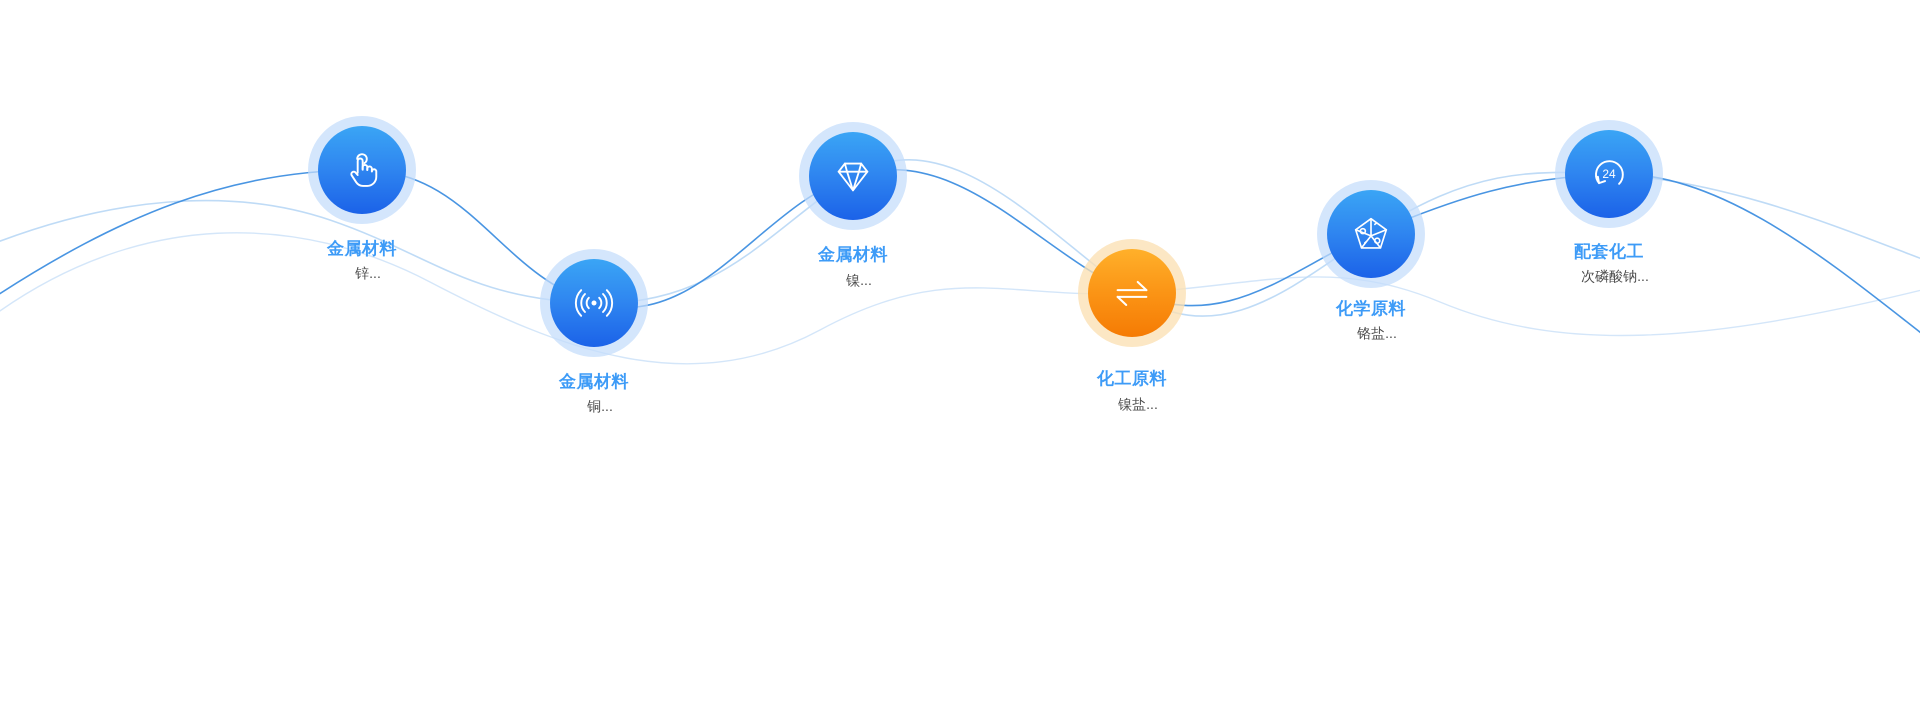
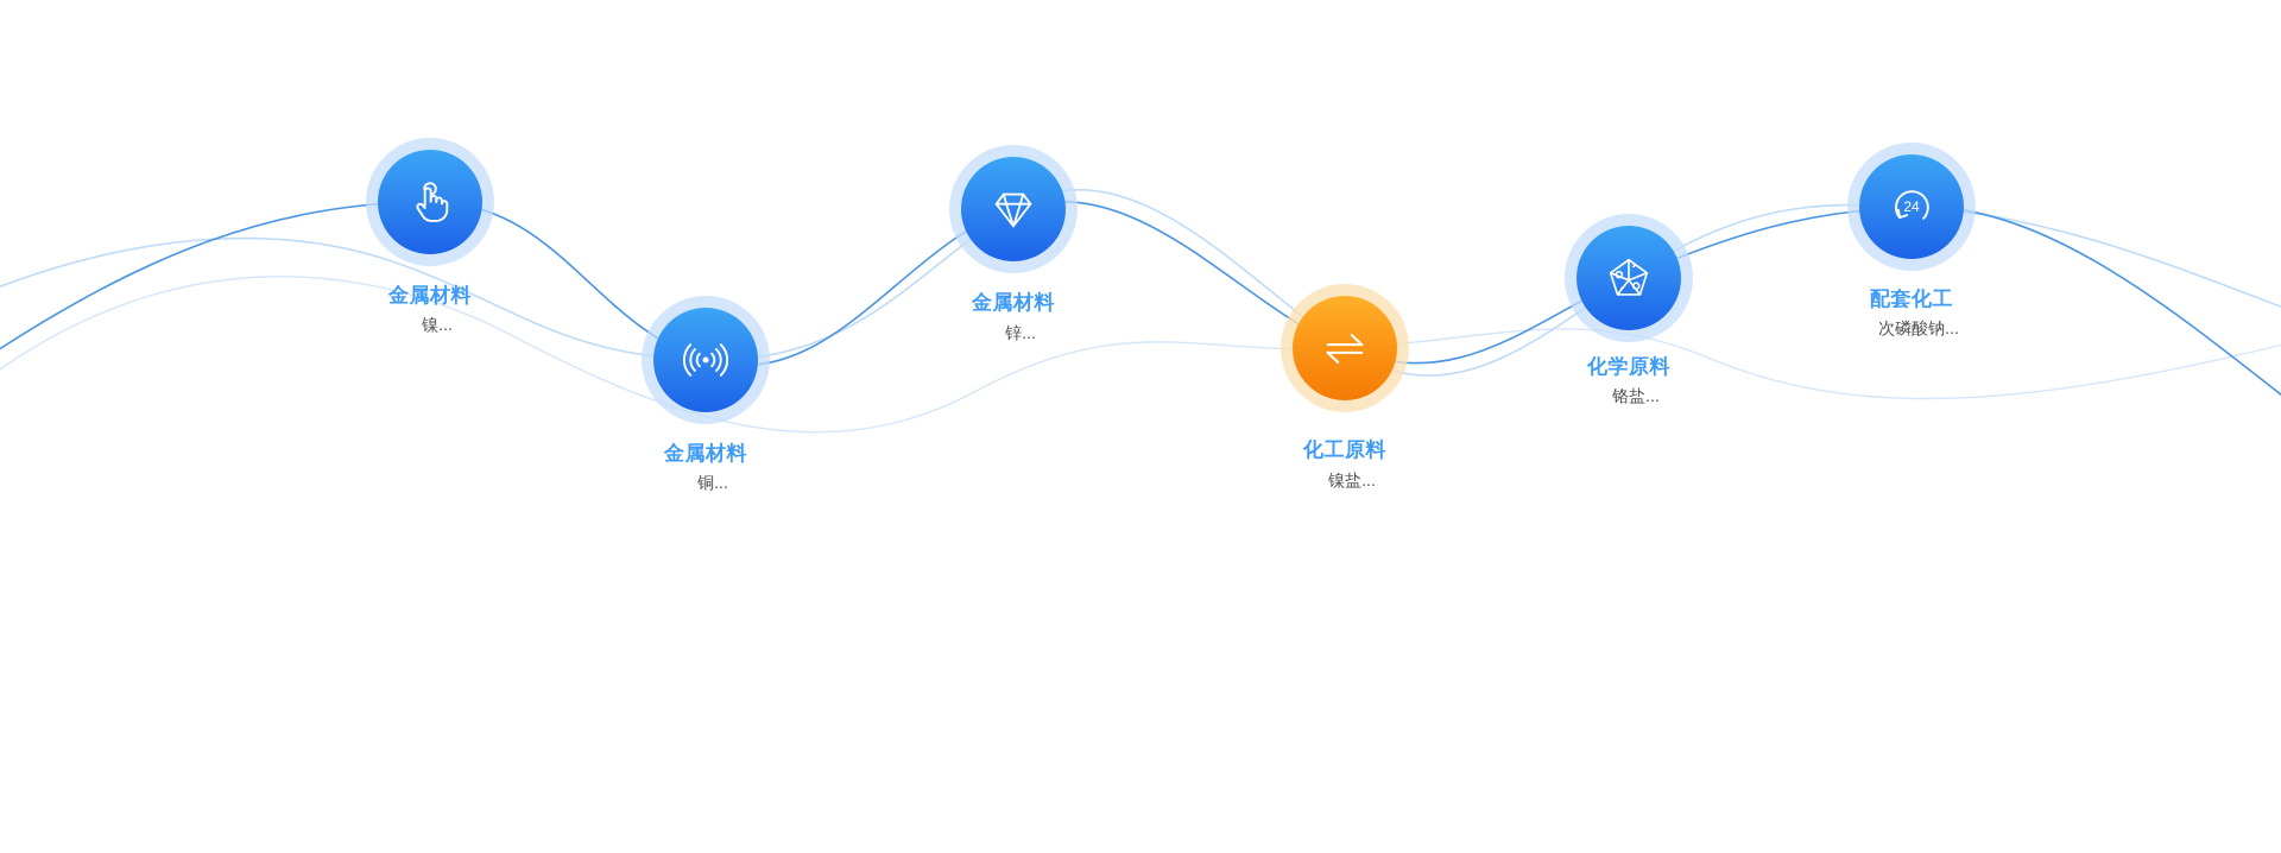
  金属材料
- 锌...
+ 镍...
  金属材料
  铜...
  金属材料
- 镍...
+ 锌...
  化工原料
  镍盐...
  化学原料
  铬盐...
  24
  配套化工
  次磷酸钠...
